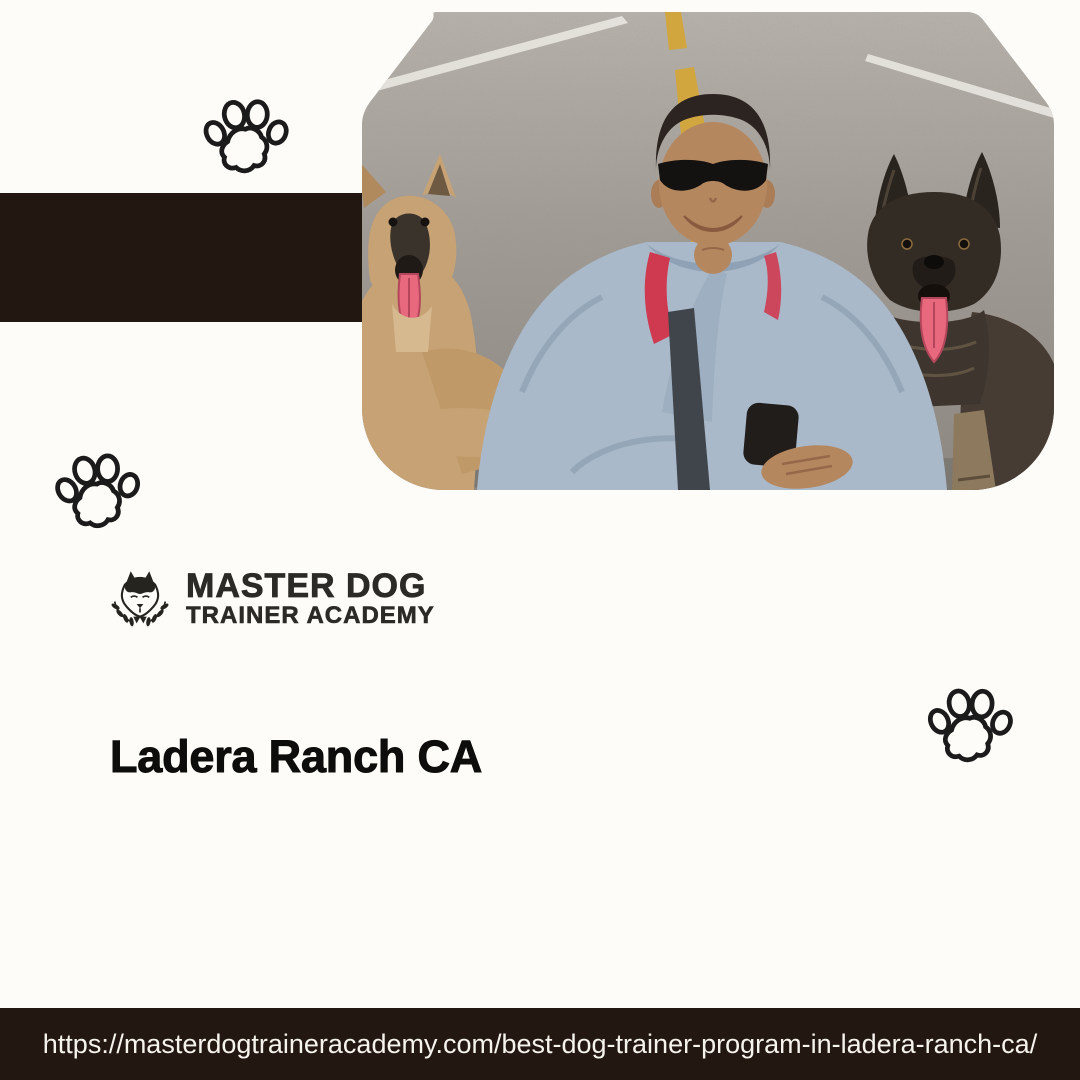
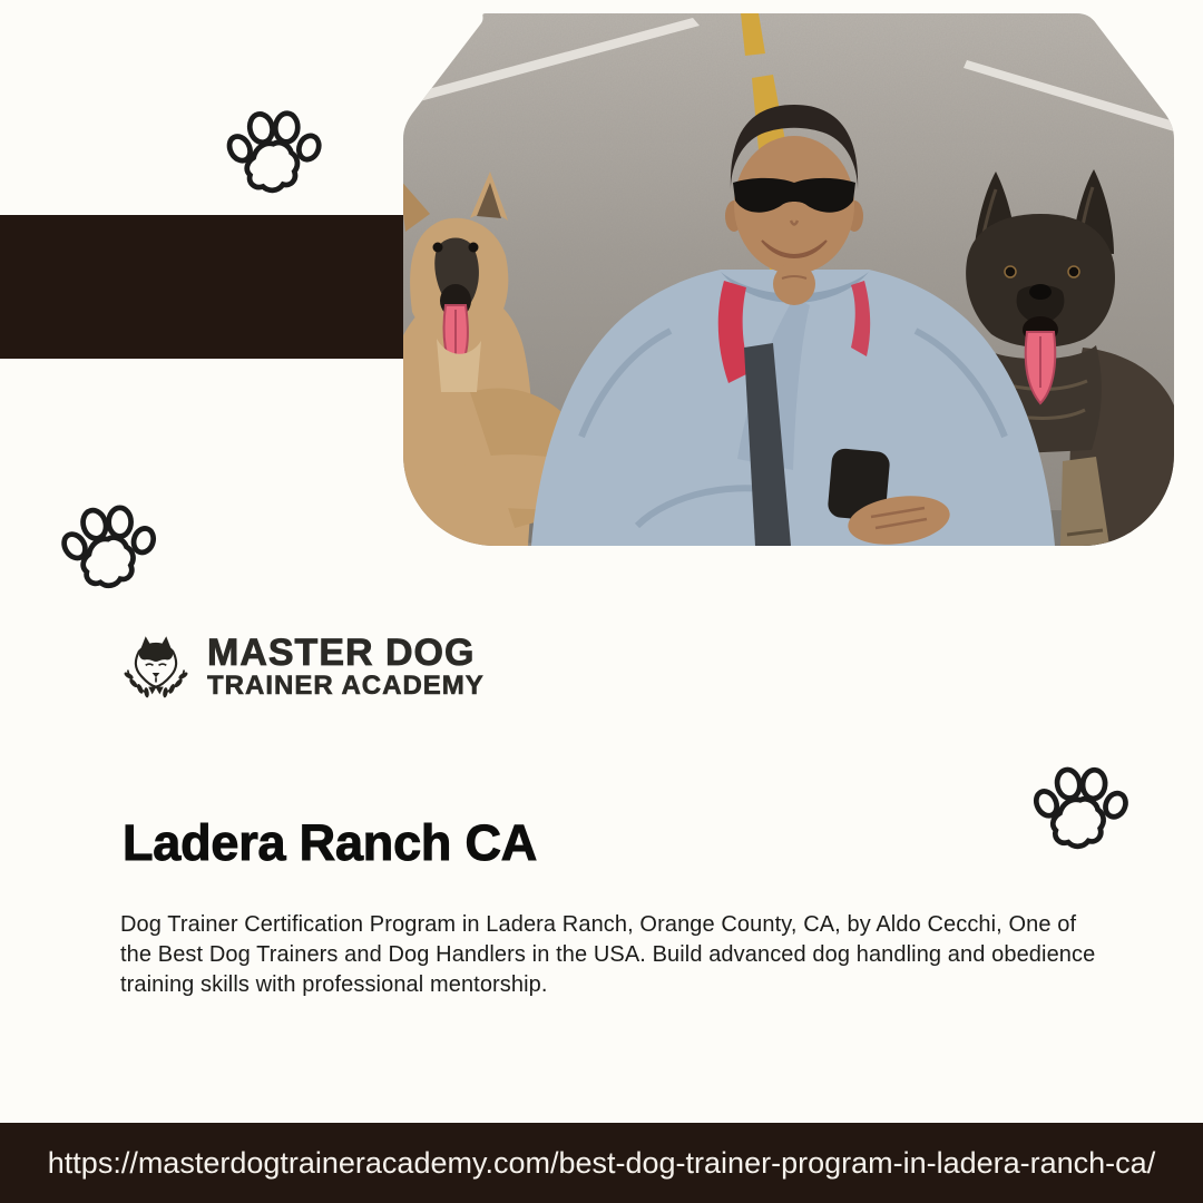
  MASTER DOG
  TRAINER ACADEMY
  Ladera Ranch CA
+ Dog Trainer Certification Program in Ladera Ranch, Orange County, CA, by Aldo Cecchi, One of
+ the Best Dog Trainers and Dog Handlers in the USA. Build advanced dog handling and obedience
+ training skills with professional mentorship.
  https://masterdogtraineracademy.com/best-dog-trainer-program-in-ladera-ranch-ca/
